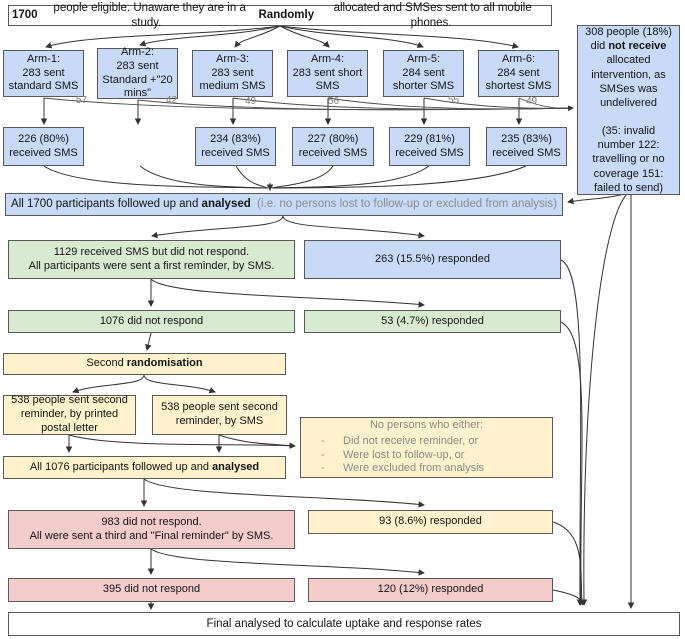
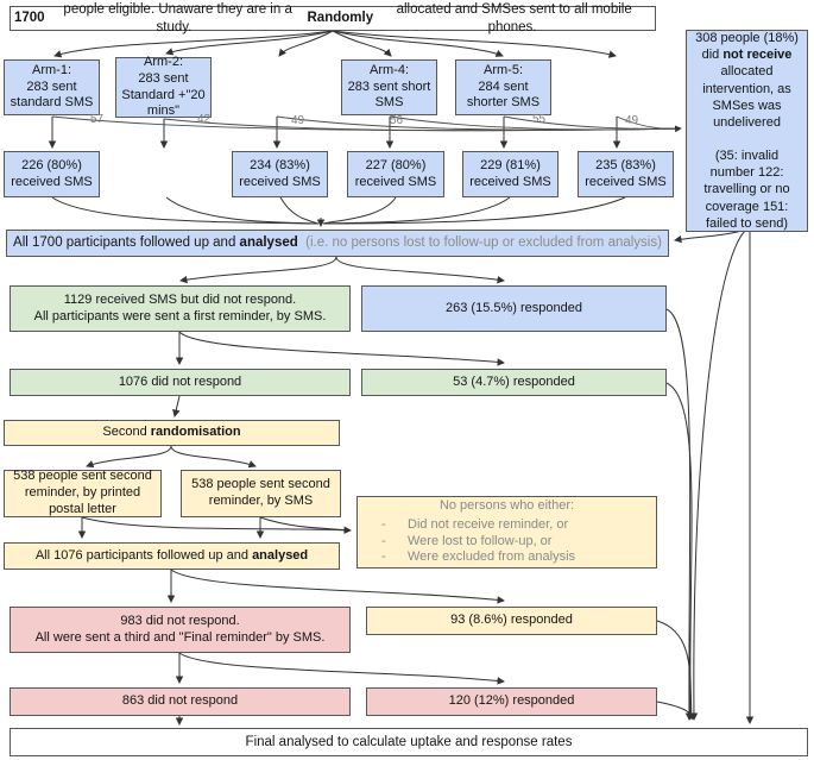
  1700
  people eligible. Unaware they are in a study.
  Randomly
  allocated and SMSes sent to all mobile phones.
  Arm-1:
  283 sent standard SMS
  Arm-2:
  283 sent Standard +"20 mins"
- Arm-3:
- 283 sent medium SMS
  Arm-4:
  283 sent short SMS
  Arm-5:
  284 sent shorter SMS
- Arm-6:
- 284 sent shortest SMS
  57
  42
  49
  56
  55
  49
  226 (80%) received SMS
  234 (83%) received SMS
  227 (80%) received SMS
  229 (81%) received SMS
  235 (83%) received SMS
  308 people (18%) did not receive allocated intervention, as SMSes was undelivered
  (35: invalid number 122: travelling or no coverage 151: failed to send)
  All 1700 participants followed up and
  analysed
  (i.e. no persons lost to follow-up or excluded from analysis)
  1129 received SMS but did not respond.
  All participants were sent a first reminder, by SMS.
  263 (15.5%) responded
  1076 did not respond
  53 (4.7%) responded
  Second
  randomisation
  538 people sent second reminder, by printed postal letter
  538 people sent second reminder, by SMS
  No persons who either:
  -
  Did not receive reminder, or
  -
  Were lost to follow-up, or
  -
  Were excluded from analysis
  All 1076 participants followed up and
  analysed
  983 did not respond.
  All were sent a third and "Final reminder" by SMS.
  93 (8.6%) responded
- 395 did not respond
+ 863 did not respond
  120 (12%) responded
  Final analysed to calculate uptake and response rates
